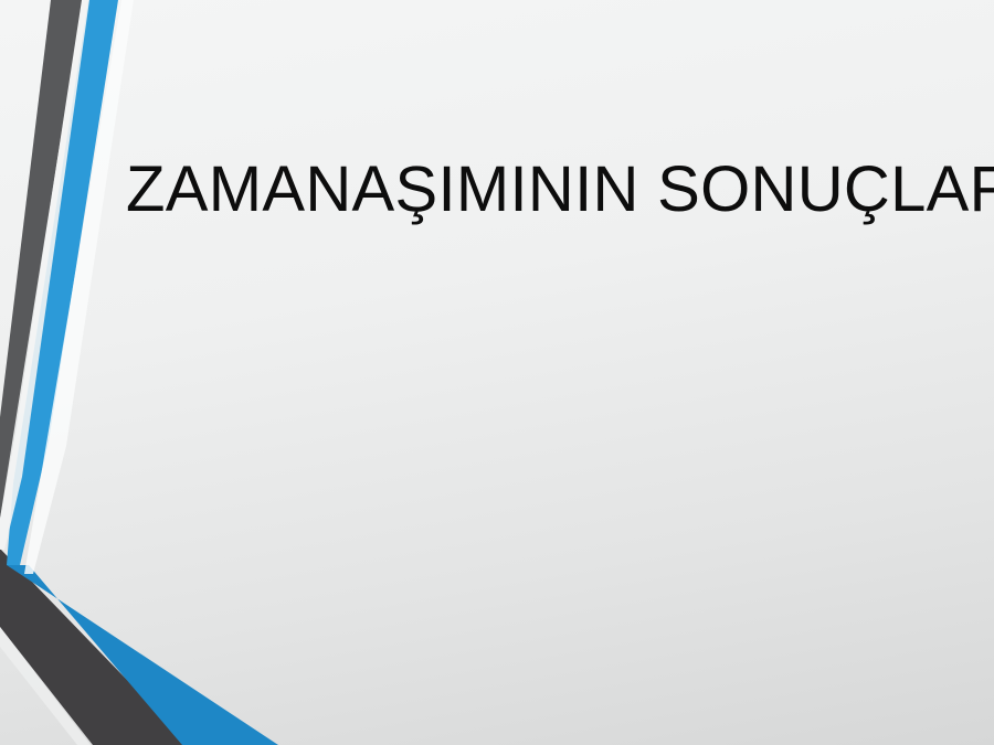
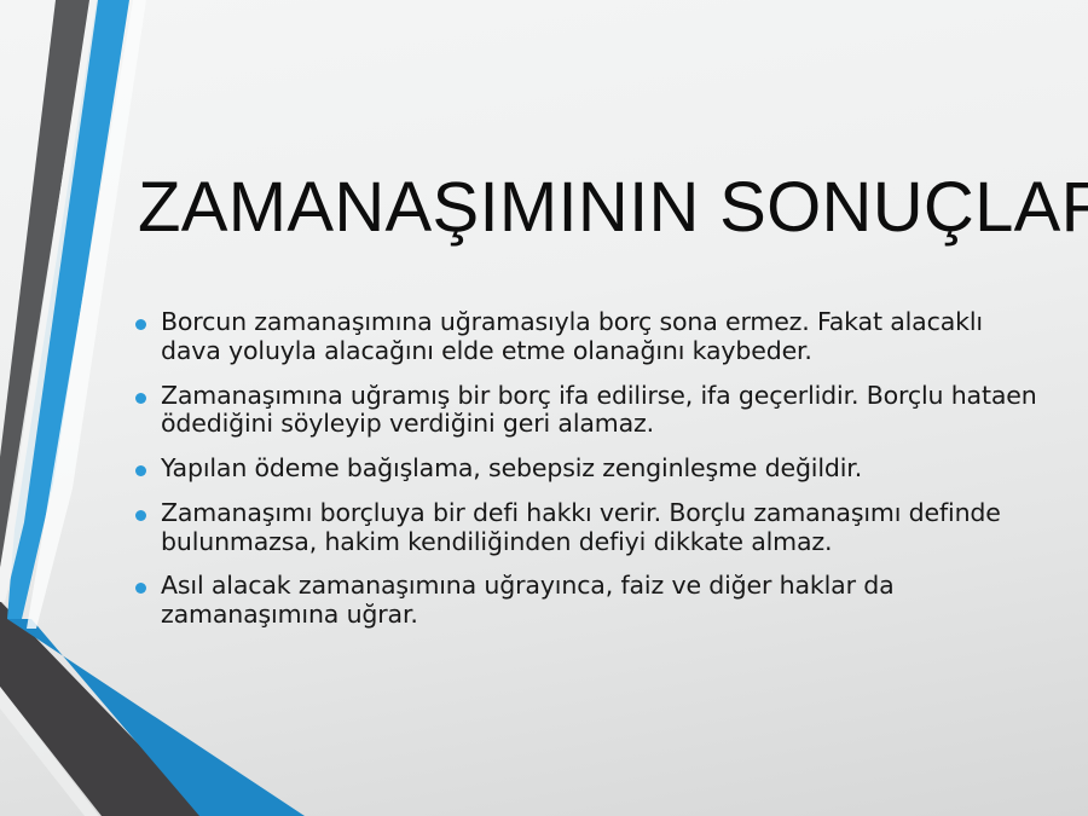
  ZAMANAŞIMININ SONUÇLAR
+ Borcun zamanaşımına uğramasıyla borç sona ermez. Fakat alacaklı dava yoluyla alacağını elde etme olanağını kaybeder.
+ Zamanaşımına uğramış bir borç ifa edilirse, ifa geçerlidir. Borçlu hataen ödediğini söyleyip verdiğini geri alamaz.
+ Yapılan ödeme bağışlama, sebepsiz zenginleşme değildir.
+ Zamanaşımı borçluya bir defi hakkı verir. Borçlu zamanaşımı definde bulunmazsa, hakim kendiliğinden defiyi dikkate almaz.
+ Asıl alacak zamanaşımına uğrayınca, faiz ve diğer haklar da zamanaşımına uğrar.
